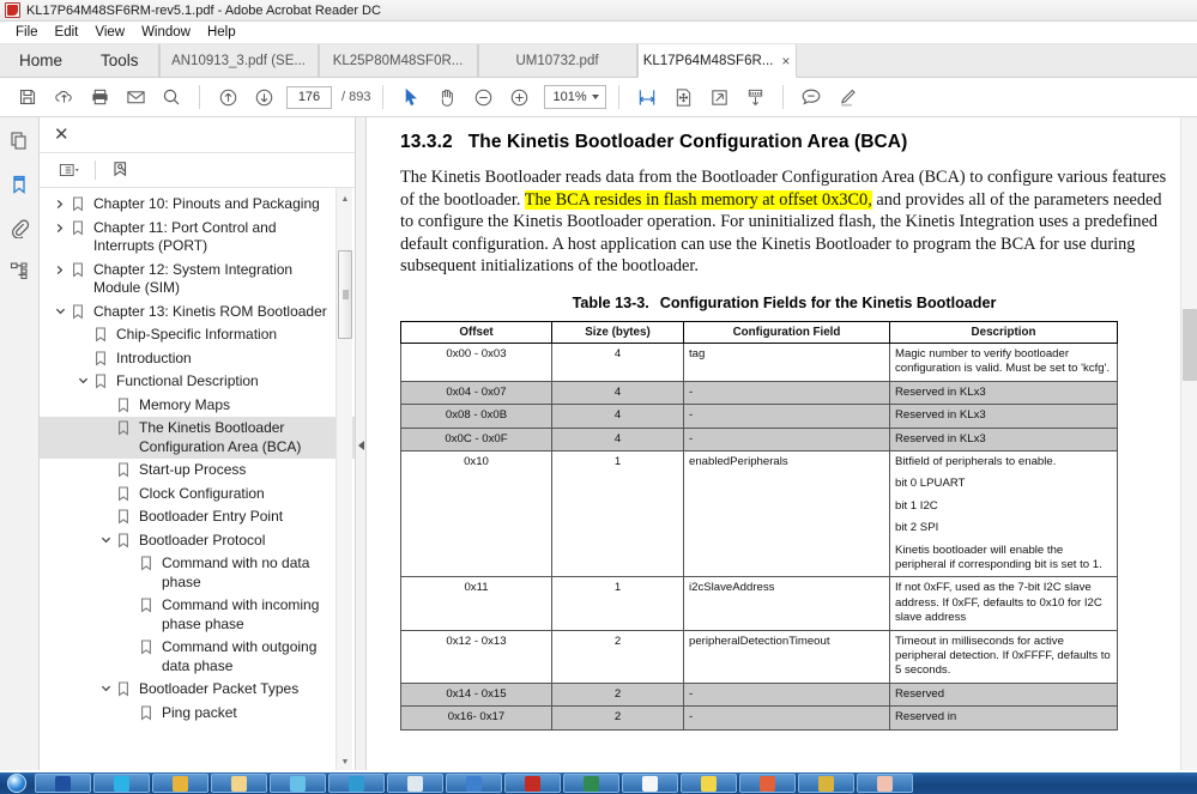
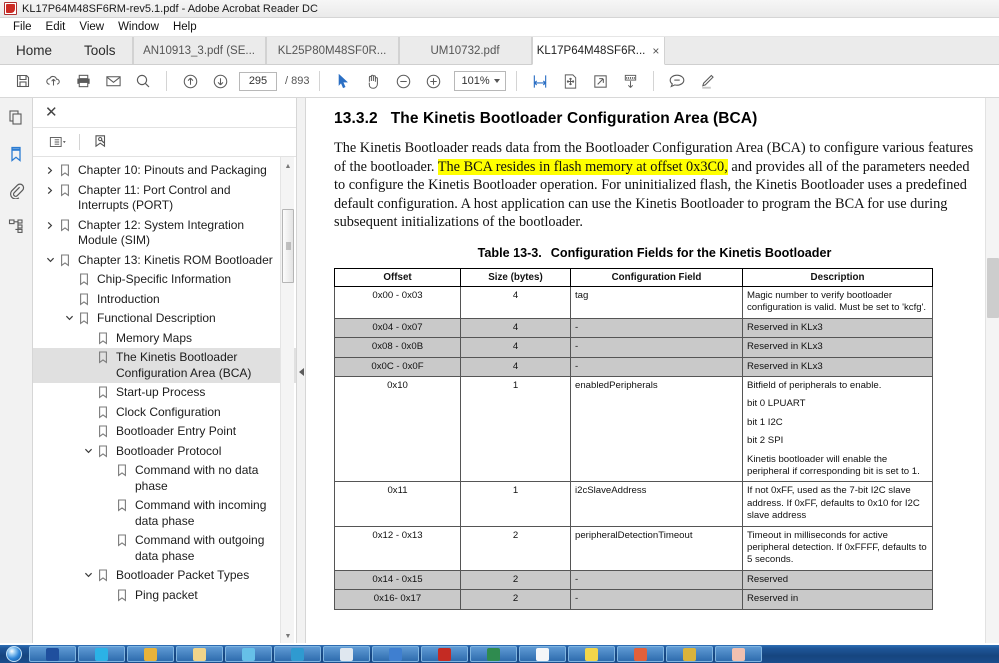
  KL17P64M48SF6RM-rev5.1.pdf - Adobe Acrobat Reader DC
  File
  Edit
  View
  Window
  Help
  Home
  Tools
  AN10913_3.pdf (SE...
  KL25P80M48SF0R...
  UM10732.pdf
  KL17P64M48SF6R...
  ×
- 176
+ 295
  / 893
  101%
  ✕
  Chapter 10: Pinouts and Packaging
  Chapter 11: Port Control and Interrupts (PORT)
  Chapter 12: System Integration Module (SIM)
  Chapter 13: Kinetis ROM Bootloader
  Chip-Specific Information
  Introduction
  Functional Description
  Memory Maps
  The Kinetis Bootloader Configuration Area (BCA)
  Start-up Process
  Clock Configuration
  Bootloader Entry Point
  Bootloader Protocol
  Command with no data phase
- Command with incoming phase phase
+ Command with incoming data phase
  Command with outgoing data phase
  Bootloader Packet Types
  Ping packet
  13.3.2 The Kinetis Bootloader Configuration Area (BCA)
- The Kinetis Bootloader reads data from the Bootloader Configuration Area (BCA) to configure various features of the bootloader. The BCA resides in flash memory at offset 0x3C0, and provides all of the parameters needed to configure the Kinetis Bootloader operation. For uninitialized flash, the Kinetis Integration uses a predefined default configuration. A host application can use the Kinetis Bootloader to program the BCA for use during subsequent initializations of the bootloader.
+ The Kinetis Bootloader reads data from the Bootloader Configuration Area (BCA) to configure various features of the bootloader. The BCA resides in flash memory at offset 0x3C0, and provides all of the parameters needed to configure the Kinetis Bootloader operation. For uninitialized flash, the Kinetis Bootloader uses a predefined default configuration. A host application can use the Kinetis Bootloader to program the BCA for use during subsequent initializations of the bootloader.
  Table 13-3. Configuration Fields for the Kinetis Bootloader
  Offset	Size (bytes)	Configuration Field	Description
  0x00 - 0x03	4	tag	Magic number to verify bootloader configuration is valid. Must be set to 'kcfg'.
  0x04 - 0x07	4	-	Reserved in KLx3
  0x08 - 0x0B	4	-	Reserved in KLx3
  0x0C - 0x0F	4	-	Reserved in KLx3
  0x10	1	enabledPeripherals	Bitfield of peripherals to enable.bit 0 LPUARTbit 1 I2Cbit 2 SPIKinetis bootloader will enable the peripheral if corresponding bit is set to 1.
  0x11	1	i2cSlaveAddress	If not 0xFF, used as the 7-bit I2C slave address. If 0xFF, defaults to 0x10 for I2C slave address
  0x12 - 0x13	2	peripheralDetectionTimeout	Timeout in milliseconds for active peripheral detection. If 0xFFFF, defaults to 5 seconds.
  0x14 - 0x15	2	-	Reserved
  0x16- 0x17	2	-	Reserved in
